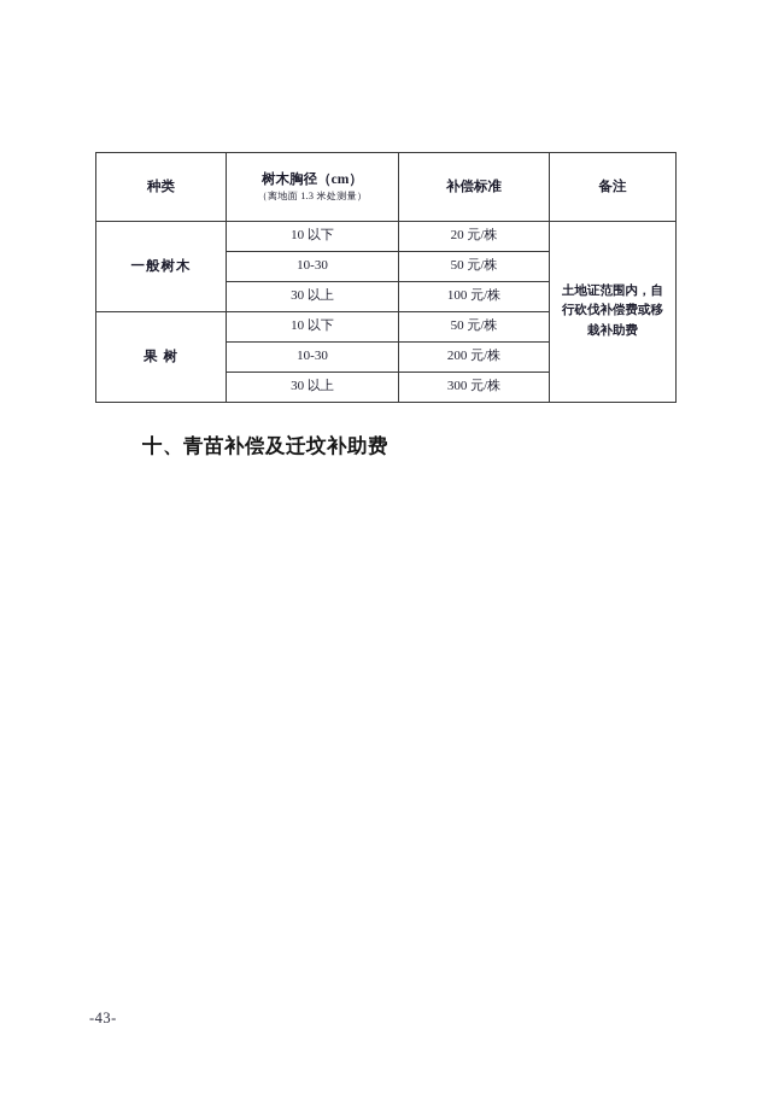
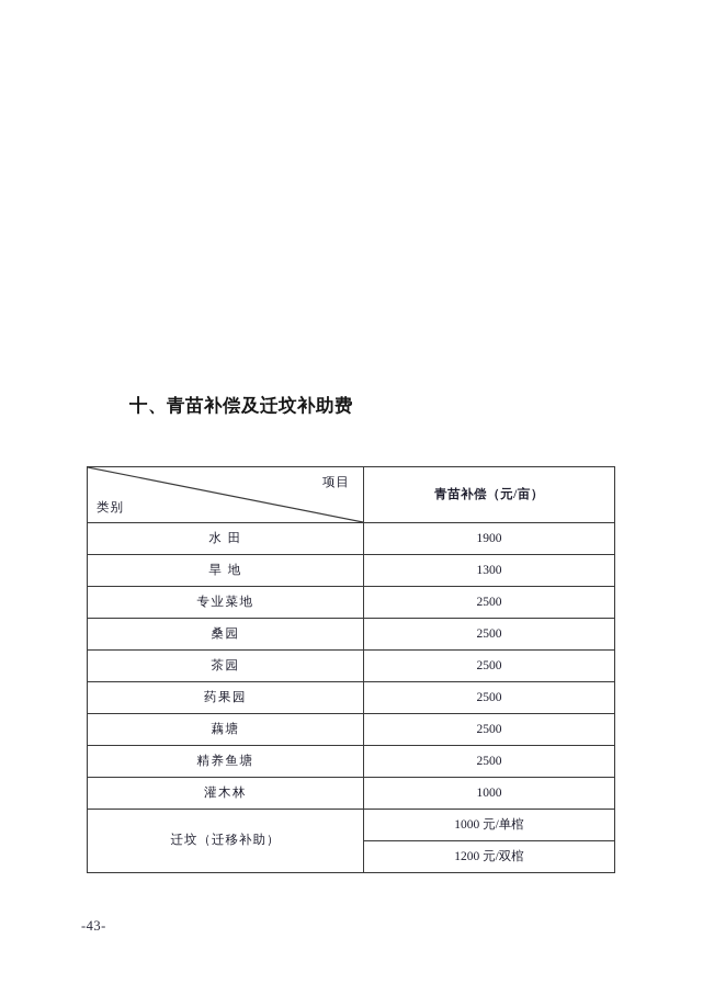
- 种类	树木胸径（cm） （离地面 1.3 米处测量）	补偿标准	备注
- 一般树木	10 以下	20 元/株	土地证范围内，自行砍伐补偿费或移栽补助费
- 10-30	50 元/株
- 30 以上	100 元/株
- 果 树	10 以下	50 元/株
- 10-30	200 元/株
- 30 以上	300 元/株
  十、青苗补偿及迁坟补助费
+ 项目 类别	青苗补偿（元/亩）
+ 水 田	1900
+ 旱 地	1300
+ 专业菜地	2500
+ 桑园	2500
+ 茶园	2500
+ 药果园	2500
+ 藕塘	2500
+ 精养鱼塘	2500
+ 灌木林	1000
+ 迁坟（迁移补助）	1000 元/单棺
+ 1200 元/双棺
  -43-
